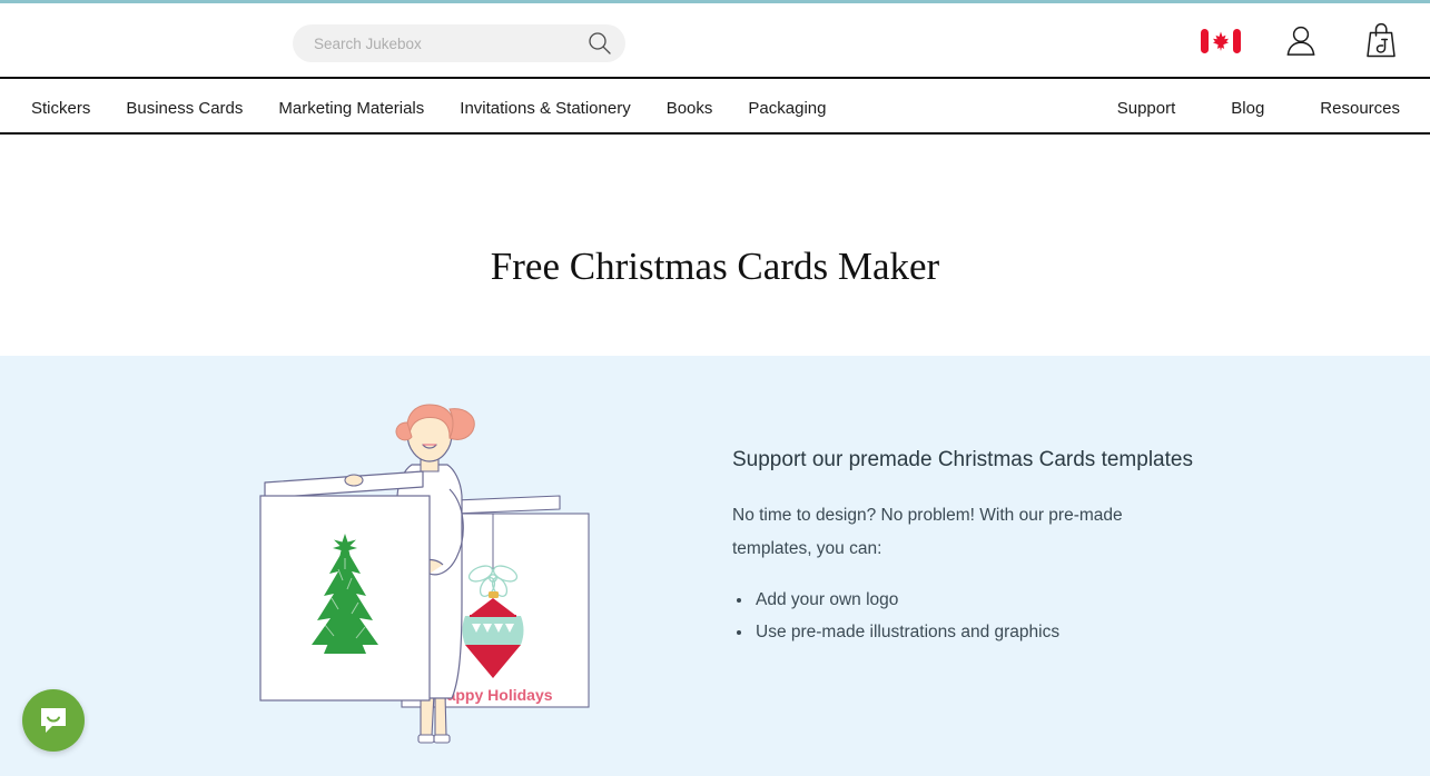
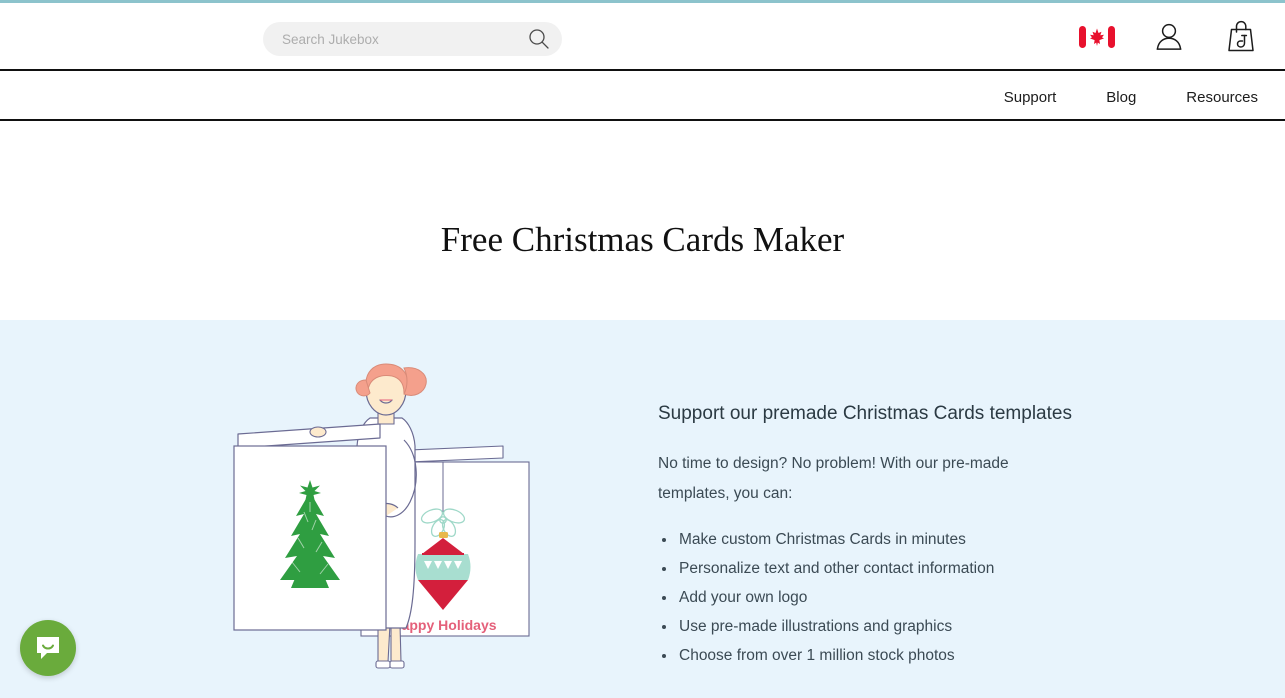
  Search Jukebox
- Stickers
- Business Cards
- Marketing Materials
- Invitations & Stationery
- Books
- Packaging
  Support
  Blog
  Resources
  Free Christmas Cards Maker
  ppy Holidays
  Support our premade Christmas Cards templates
  No time to design? No problem! With our pre-made templates, you can:
+ Make custom Christmas Cards in minutes
+ Personalize text and other contact information
  Add your own logo
  Use pre-made illustrations and graphics
+ Choose from over 1 million stock photos
